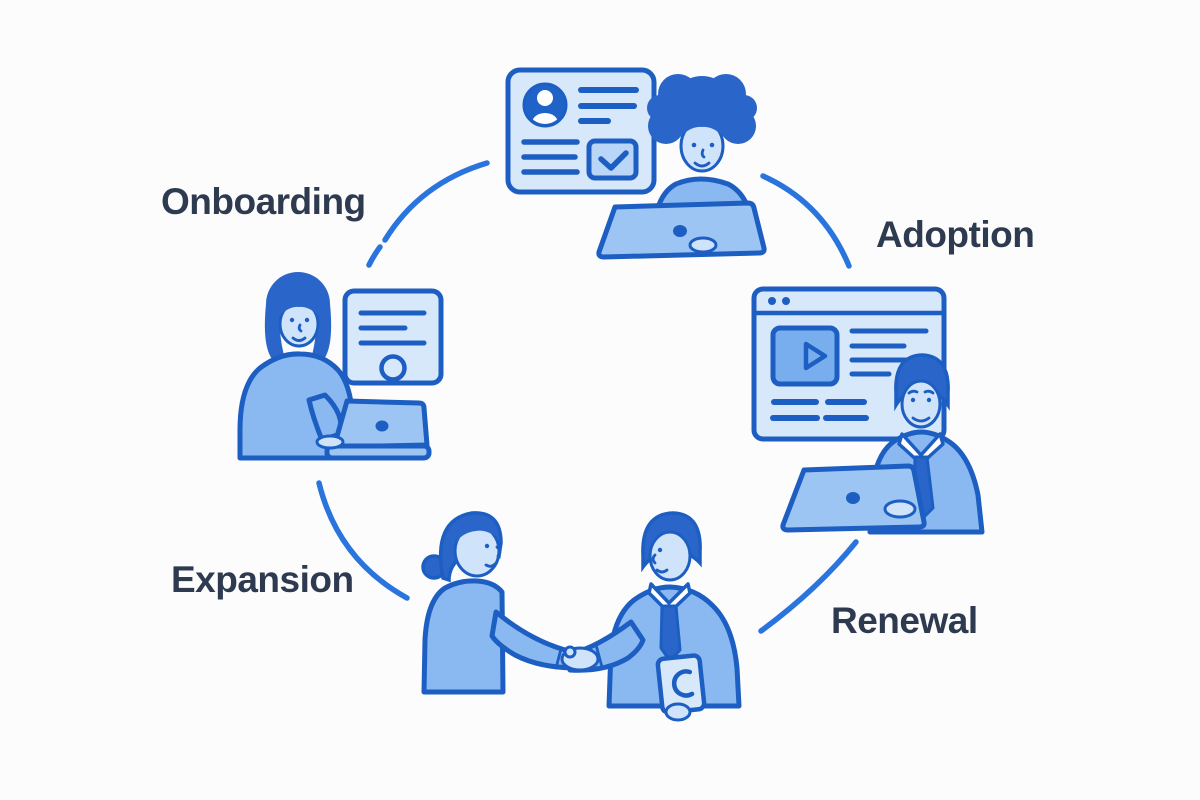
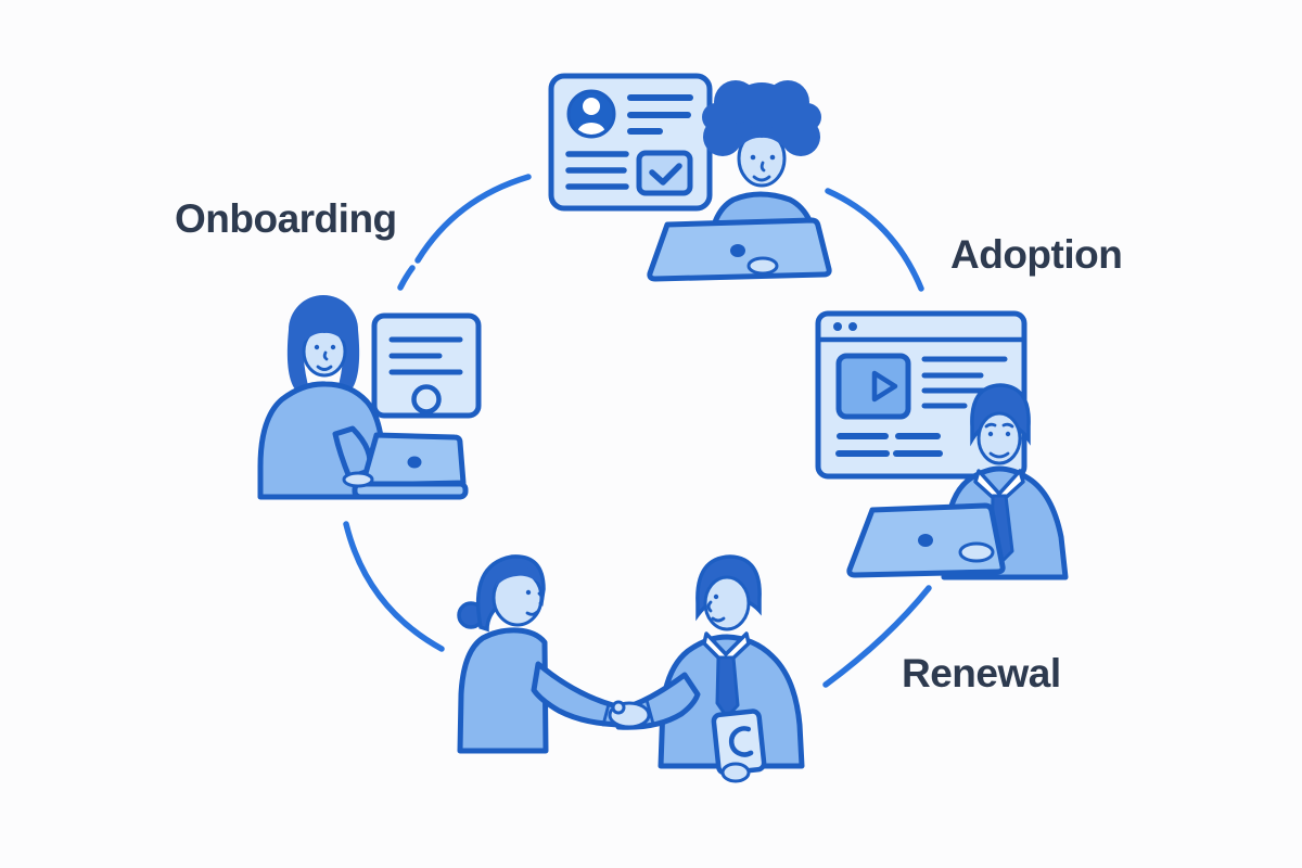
  Onboarding
  Adoption
- Expansion
  Renewal
